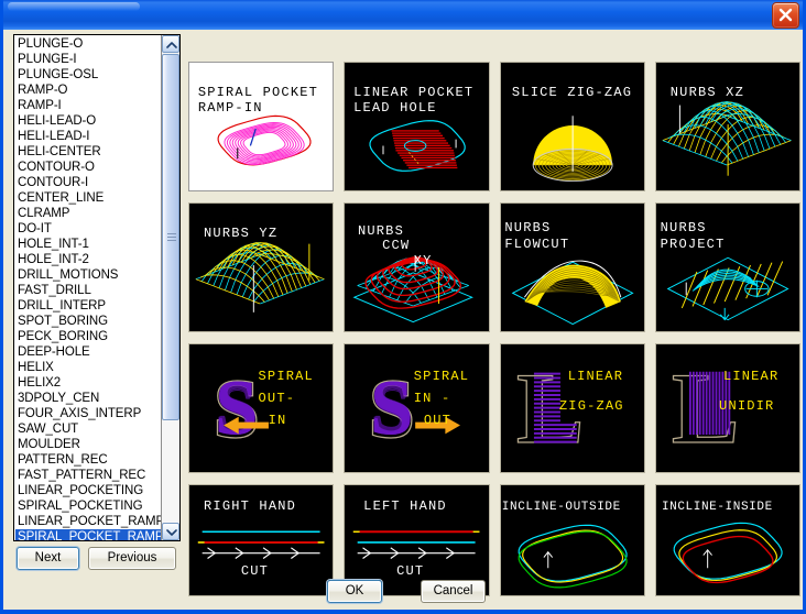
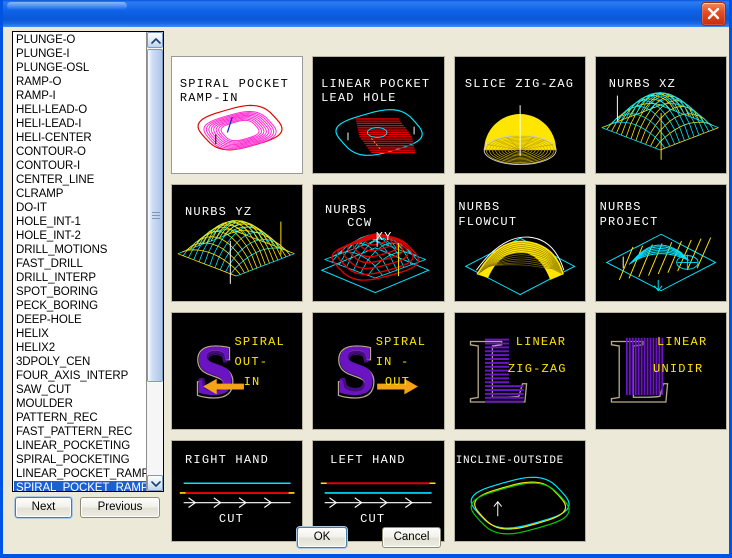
  PLUNGE-O
  PLUNGE-I
  PLUNGE-OSL
  RAMP-O
  RAMP-I
  HELI-LEAD-O
  HELI-LEAD-I
  HELI-CENTER
  CONTOUR-O
  CONTOUR-I
  CENTER_LINE
  CLRAMP
  DO-IT
  HOLE_INT-1
  HOLE_INT-2
  DRILL_MOTIONS
  FAST_DRILL
  DRILL_INTERP
  SPOT_BORING
  PECK_BORING
  DEEP-HOLE
  HELIX
  HELIX2
  3DPOLY_CEN
  FOUR_AXIS_INTERP
  SAW_CUT
  MOULDER
  PATTERN_REC
  FAST_PATTERN_REC
  LINEAR_POCKETING
  SPIRAL_POCKETING
  LINEAR_POCKET_RAM
  SPIRAL_POCKET_RAMP
  SPIRAL POCKET
  RAMP-IN
  LINEAR POCKET
  LEAD HOLE
  SLICE ZIG-ZAG
  NURBS XZ
  NURBS YZ
  NURBS
  CCW
  XY
  NURBS
  FLOWCUT
  NURBS
  PROJECT
  S
  S
  SPIRAL
  OUT-
  IN
  S
  S
  SPIRAL
  IN -
  OUT
  LINEAR
  ZIG-ZAG
  LINEAR
  UNIDIR
  RIGHT HAND
  CUT
  LEFT HAND
  CUT
  INCLINE-OUTSIDE
- INCLINE-INSIDE
  Next
  Previous
  OK
  Cancel
